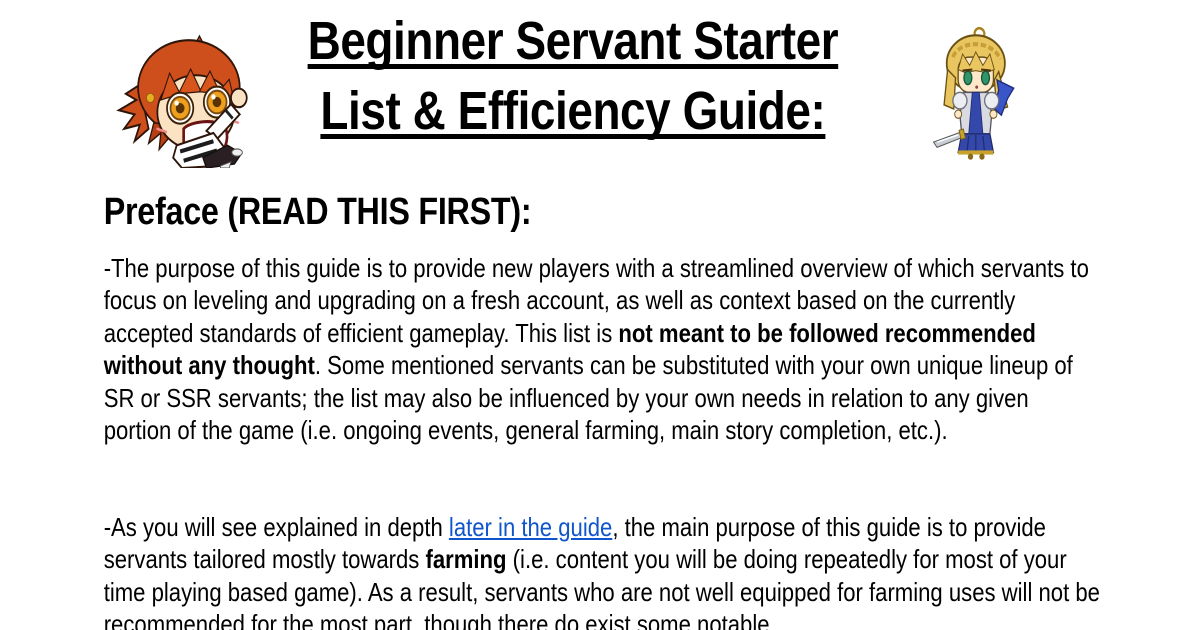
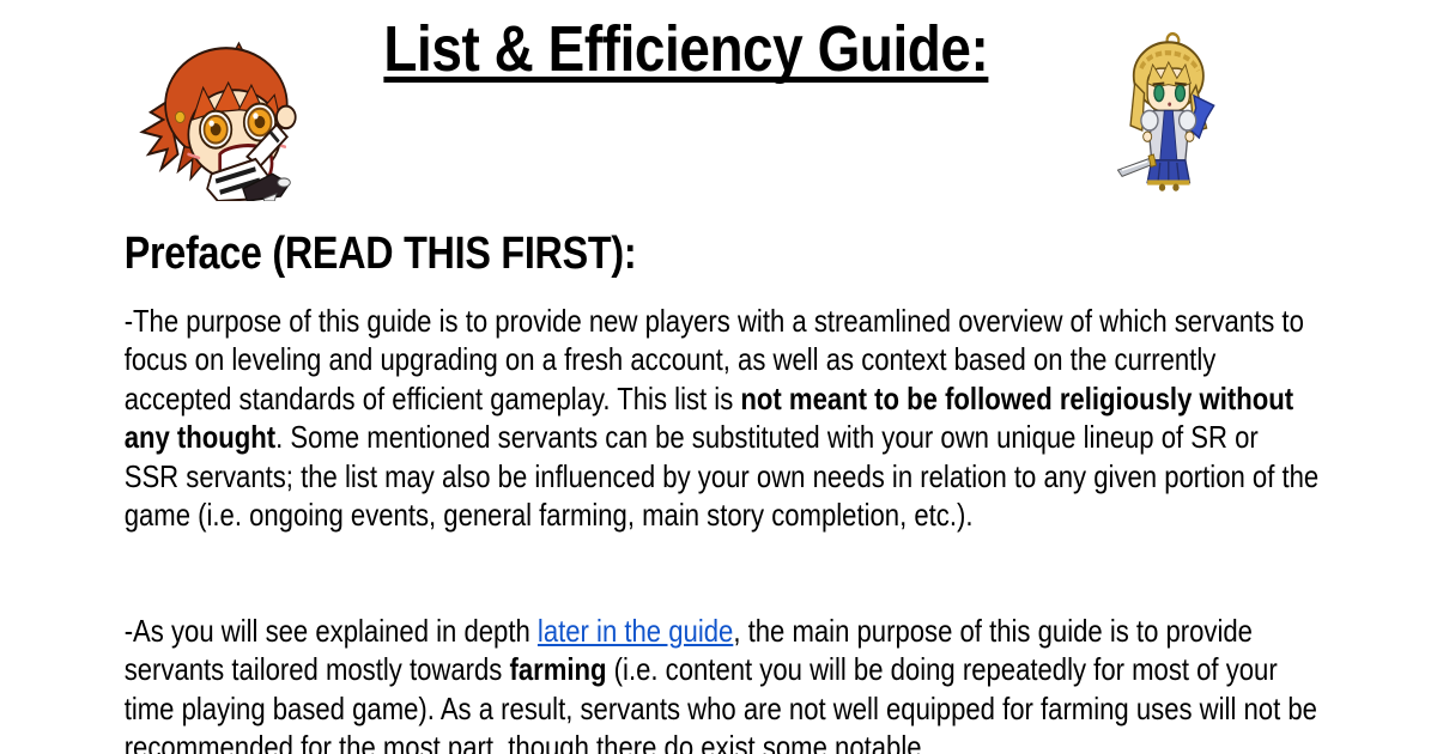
- Beginner Servant Starter
  List & Efficiency Guide:
  Preface (READ THIS FIRST):
- -The purpose of this guide is to provide new players with a streamlined overview of which servants to focus on leveling and upgrading on a fresh account, as well as context based on the currently accepted standards of efficient gameplay. This list is not meant to be followed recommended without any thought. Some mentioned servants can be substituted with your own unique lineup of SR or SSR servants; the list may also be influenced by your own needs in relation to any given portion of the game (i.e. ongoing events, general farming, main story completion, etc.).
+ -The purpose of this guide is to provide new players with a streamlined overview of which servants to focus on leveling and upgrading on a fresh account, as well as context based on the currently accepted standards of efficient gameplay. This list is not meant to be followed religiously without any thought. Some mentioned servants can be substituted with your own unique lineup of SR or SSR servants; the list may also be influenced by your own needs in relation to any given portion of the game (i.e. ongoing events, general farming, main story completion, etc.).
  -As you will see explained in depth later in the guide, the main purpose of this guide is to provide servants tailored mostly towards farming (i.e. content you will be doing repeatedly for most of your time playing based game). As a result, servants who are not well equipped for farming uses will not be recommended for the most part, though there do exist some notable
